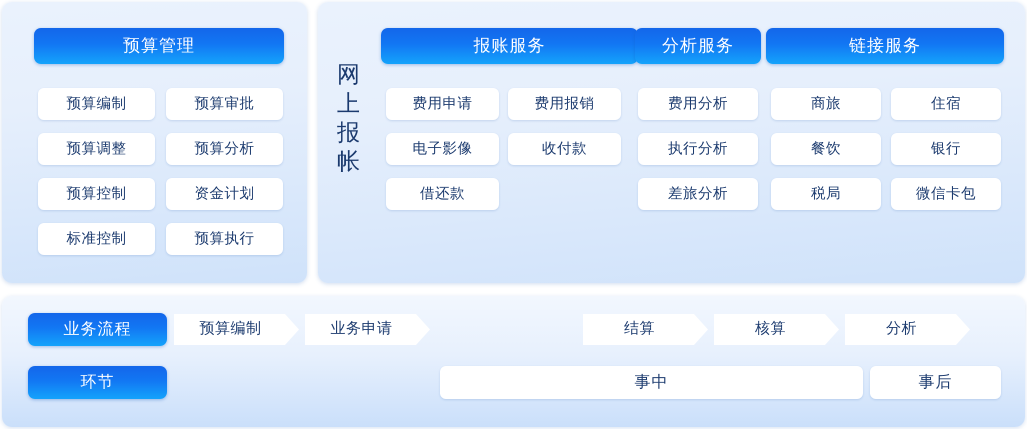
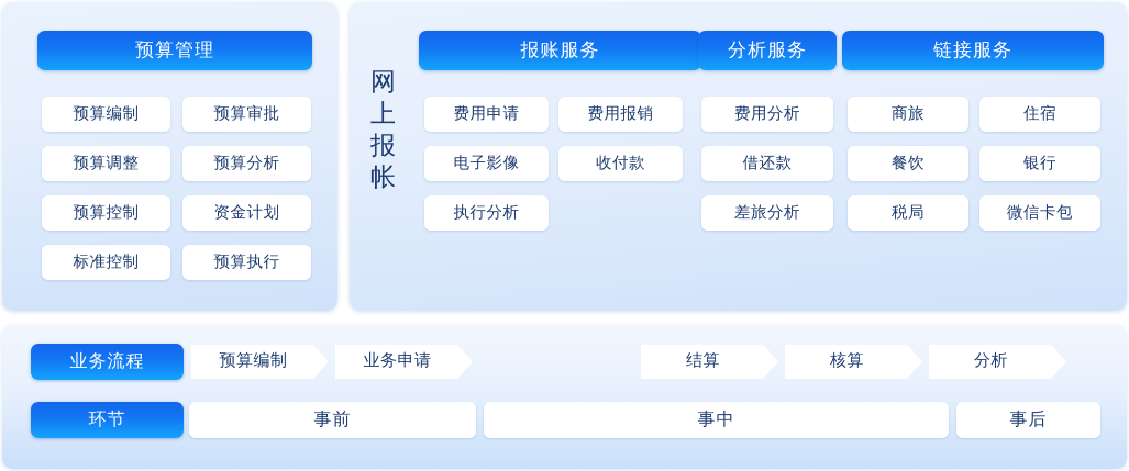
  预算管理
  预算编制
  预算审批
  预算调整
  预算分析
  预算控制
  资金计划
  标准控制
  预算执行
  网
  上
  报
  帐
  报账服务
  费用申请
  费用报销
  电子影像
  收付款
- 借还款
+ 执行分析
  分析服务
  费用分析
- 执行分析
+ 借还款
  差旅分析
  链接服务
  商旅
  住宿
  餐饮
  银行
  税局
  微信卡包
  业务流程
  预算编制
  业务申请
  结算
  核算
  分析
  环节
+ 事前
  事中
  事后
